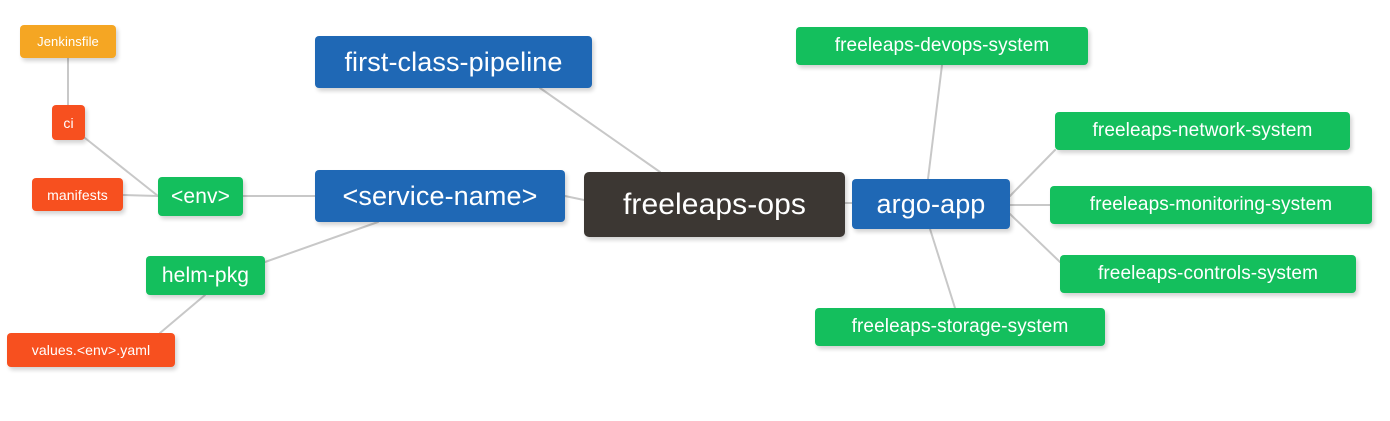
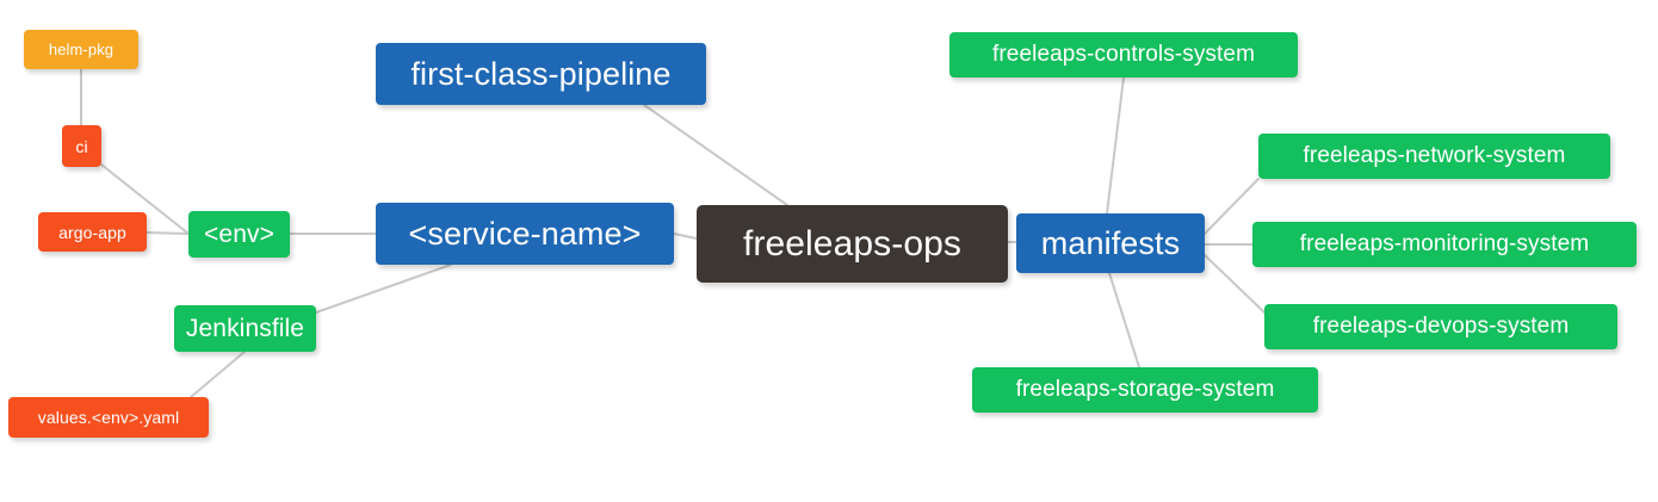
- Jenkinsfile
+ helm-pkg
  ci
- manifests
+ argo-app
  <env>
- helm-pkg
+ Jenkinsfile
  values.<env>.yaml
  first-class-pipeline
  <service-name>
  freeleaps-ops
- argo-app
+ manifests
- freeleaps-devops-system
+ freeleaps-controls-system
  freeleaps-network-system
  freeleaps-monitoring-system
- freeleaps-controls-system
+ freeleaps-devops-system
  freeleaps-storage-system
